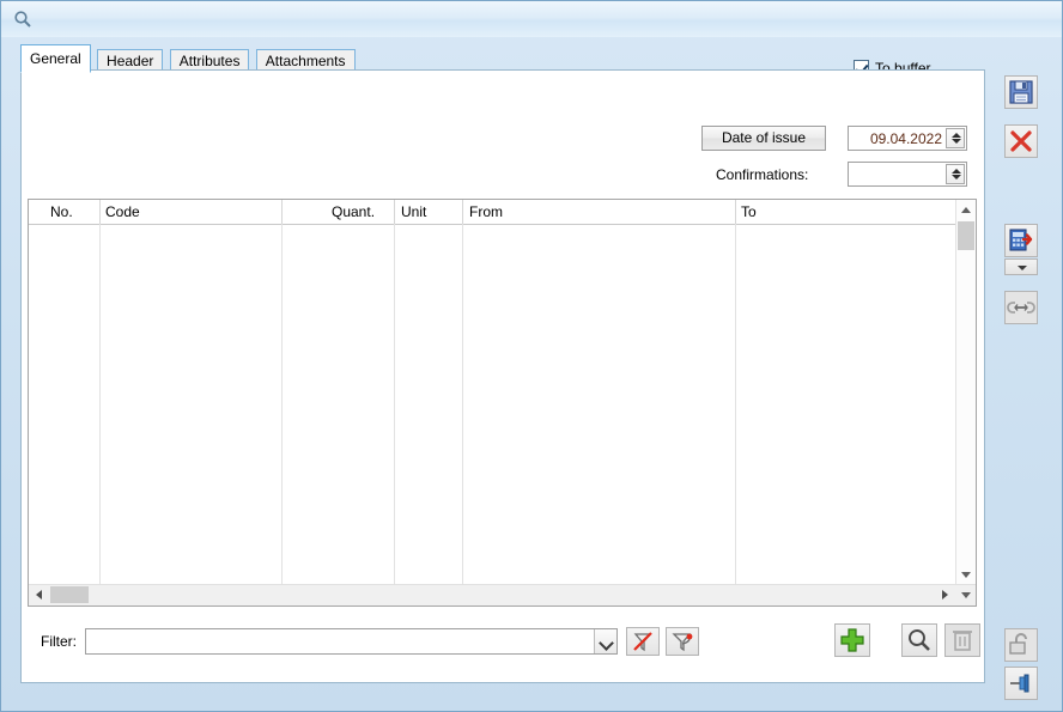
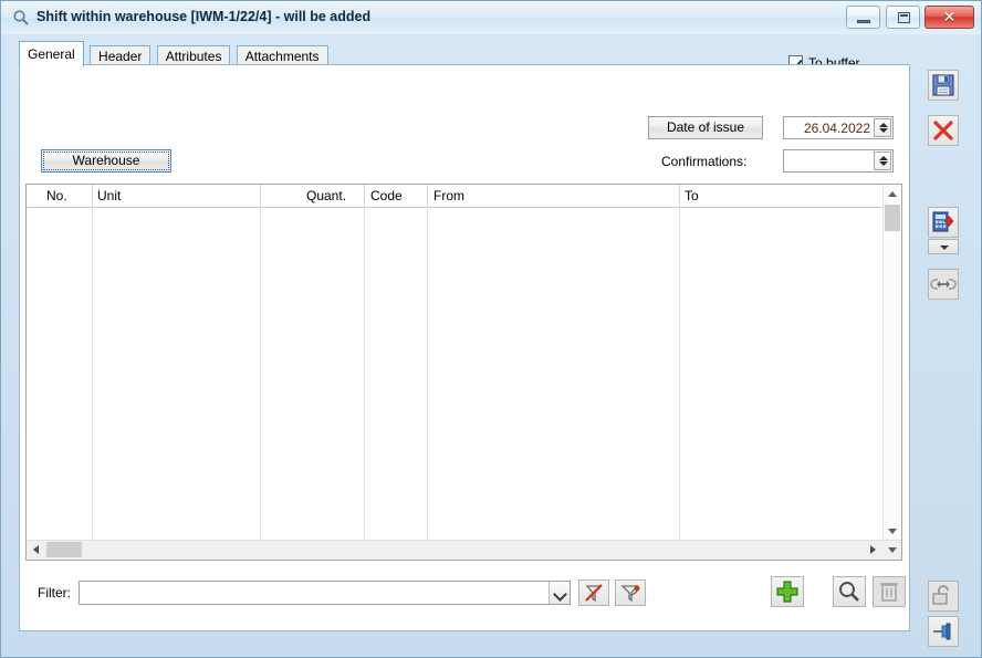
+ Shift within warehouse [IWM-1/22/4] - will be added
+ ✕
  General Header Attributes Attachments
  To buffer
  Date of issue
- 09.04.2022
+ 26.04.2022
  Confirmations:
+ Warehouse
  No.
- Code
+ Unit
  Quant.
- Unit
+ Code
  From
  To
  Filter:
